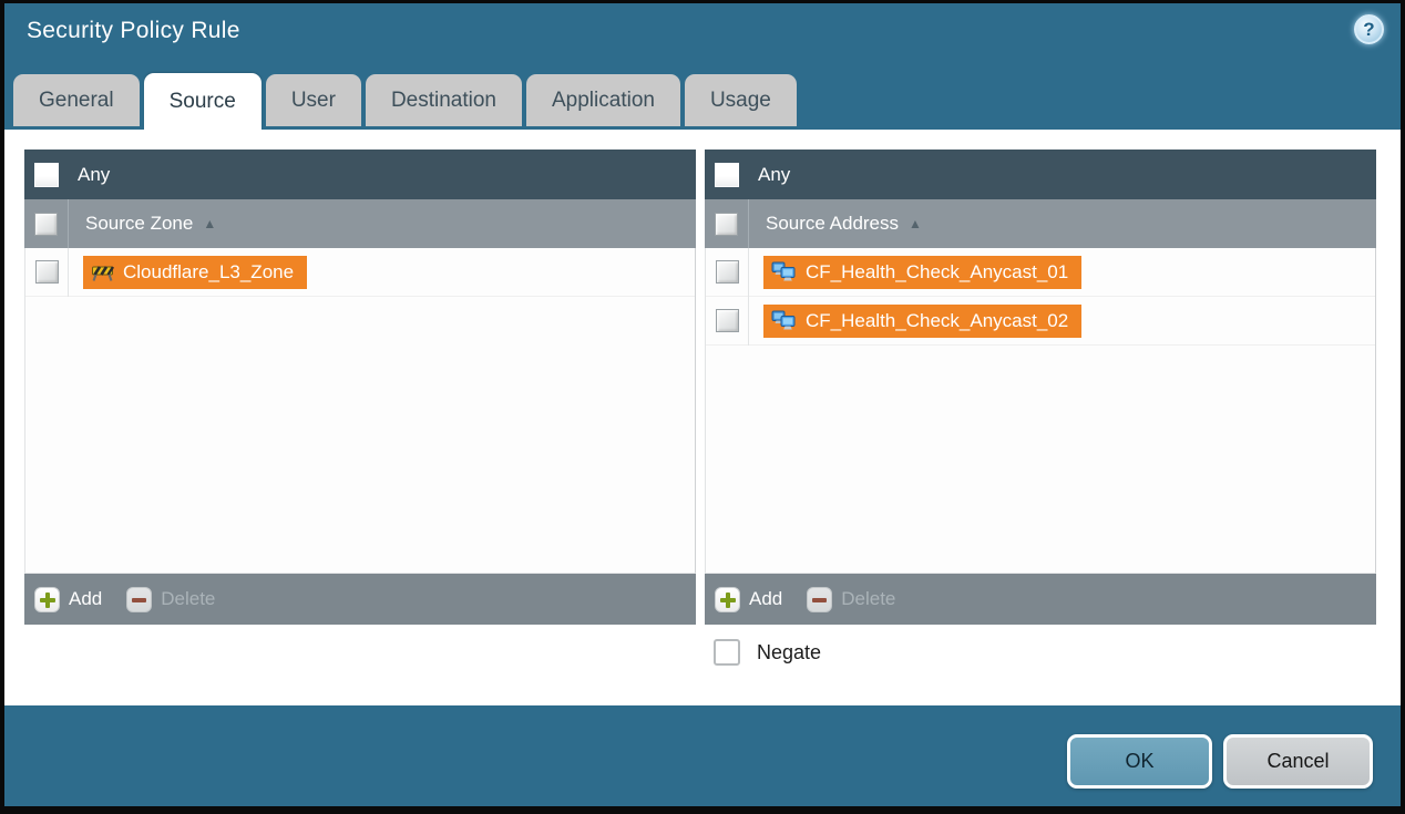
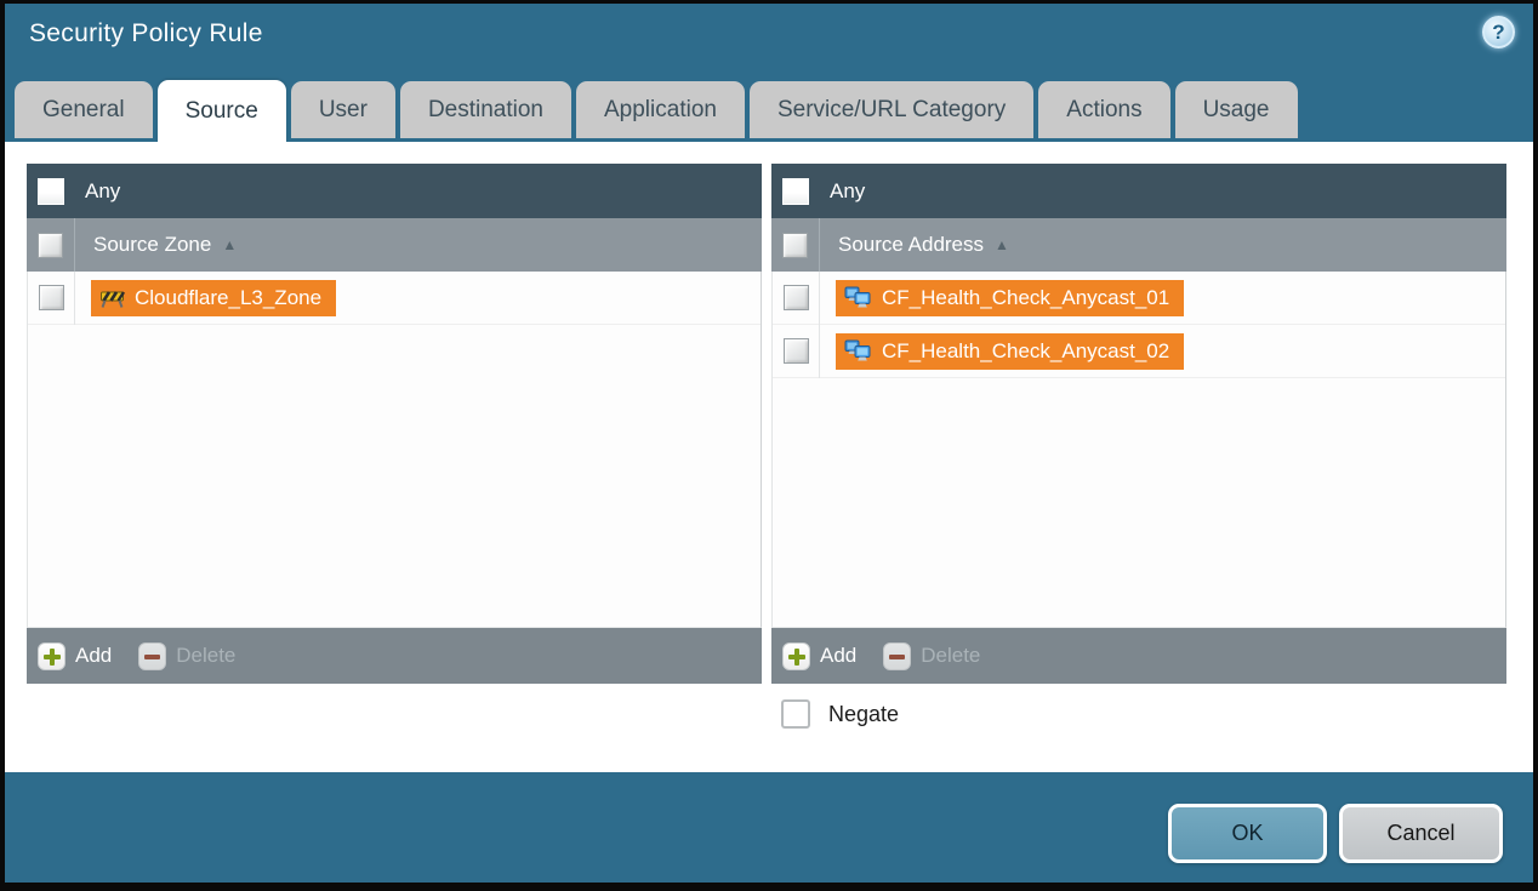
  Security Policy Rule
  ?
  General
  Source
  User
  Destination
  Application
+ Service/URL Category
+ Actions
  Usage
  Any
  Source Zone
  ▲
  Cloudflare_L3_Zone
  Add
  Delete
  Any
  Source Address
  ▲
  CF_Health_Check_Anycast_01
  CF_Health_Check_Anycast_02
  Add
  Delete
  Negate
  OK
  Cancel
